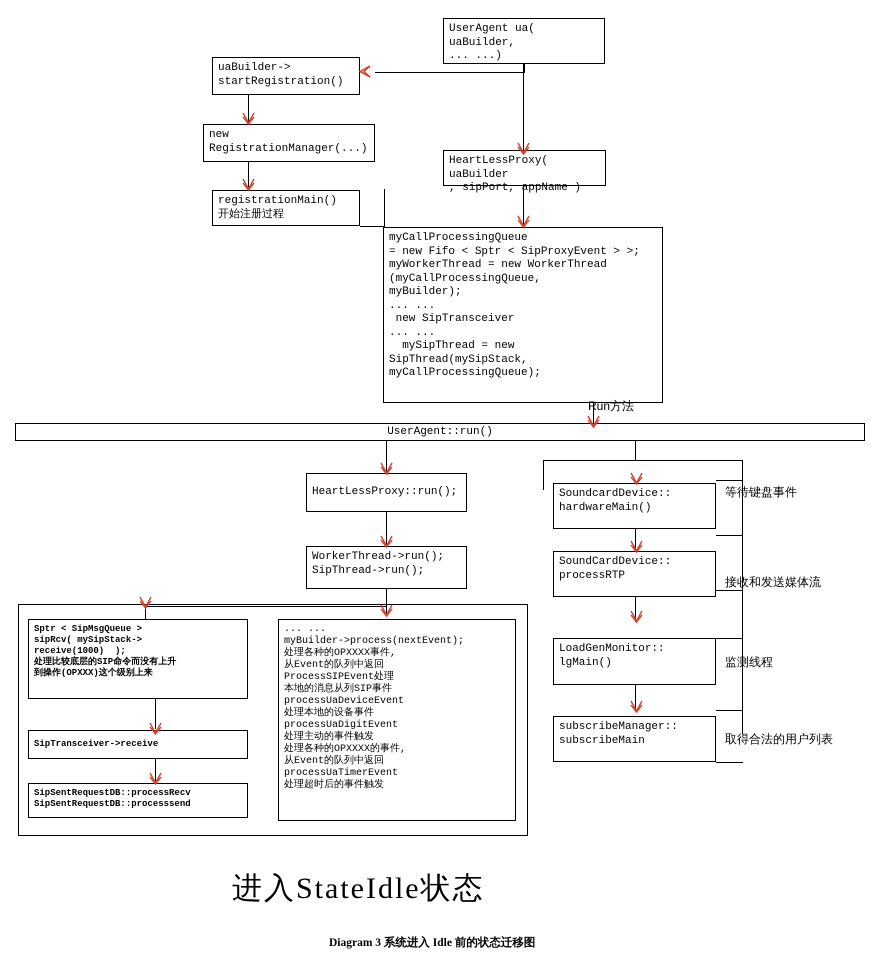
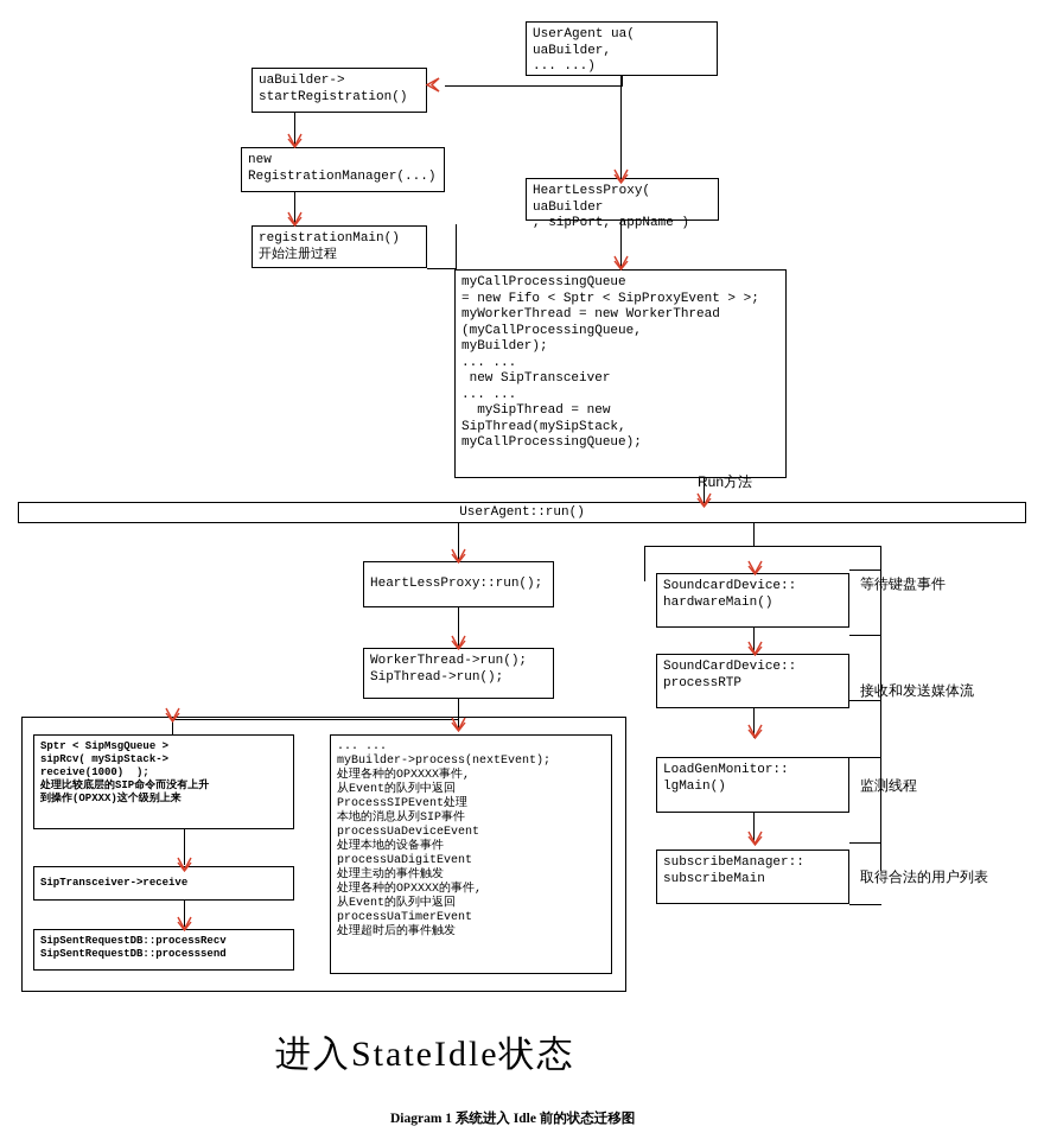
  UserAgent ua( uaBuilder,
  ... ...)
  uaBuilder->
  startRegistration()
  new
  RegistrationManager(...)
  registrationMain()
  开始注册过程
  HeartLessProxy( uaBuilder
  , sipPort, appName )
  myCallProcessingQueue
  = new Fifo < Sptr < SipProxyEvent > >;
  myWorkerThread = new WorkerThread
  (myCallProcessingQueue,
  myBuilder);
  ... ...
  new SipTransceiver
  ... ...
  mySipThread = new
  SipThread(mySipStack,
  myCallProcessingQueue);
  UserAgent::run()
  HeartLessProxy::run();
  WorkerThread->run();
  SipThread->run();
  Sptr < SipMsgQueue >
  sipRcv( mySipStack->
  receive(1000) );
  处理比较底层的SIP命令而没有上升
  到操作(OPXXX)这个级别上来
  SipTransceiver->receive
  SipSentRequestDB::processRecv
  SipSentRequestDB::processsend
  ... ...
  myBuilder->process(nextEvent);
  处理各种的OPXXXX事件,
  从Event的队列中返回
  ProcessSIPEvent处理
  本地的消息从列SIP事件
  processUaDeviceEvent
  处理本地的设备事件
  processUaDigitEvent
  处理主动的事件触发
  处理各种的OPXXXX的事件,
  从Event的队列中返回
  processUaTimerEvent
  处理超时后的事件触发
  SoundcardDevice::
  hardwareMain()
  SoundCardDevice::
  processRTP
  LoadGenMonitor::
  lgMain()
  subscribeManager::
  subscribeMain
  Run方法
  等待键盘事件
  接收和发送媒体流
  监测线程
  取得合法的用户列表
  进入StateIdle状态
- Diagram 3 系统进入 Idle 前的状态迁移图
+ Diagram 1 系统进入 Idle 前的状态迁移图
